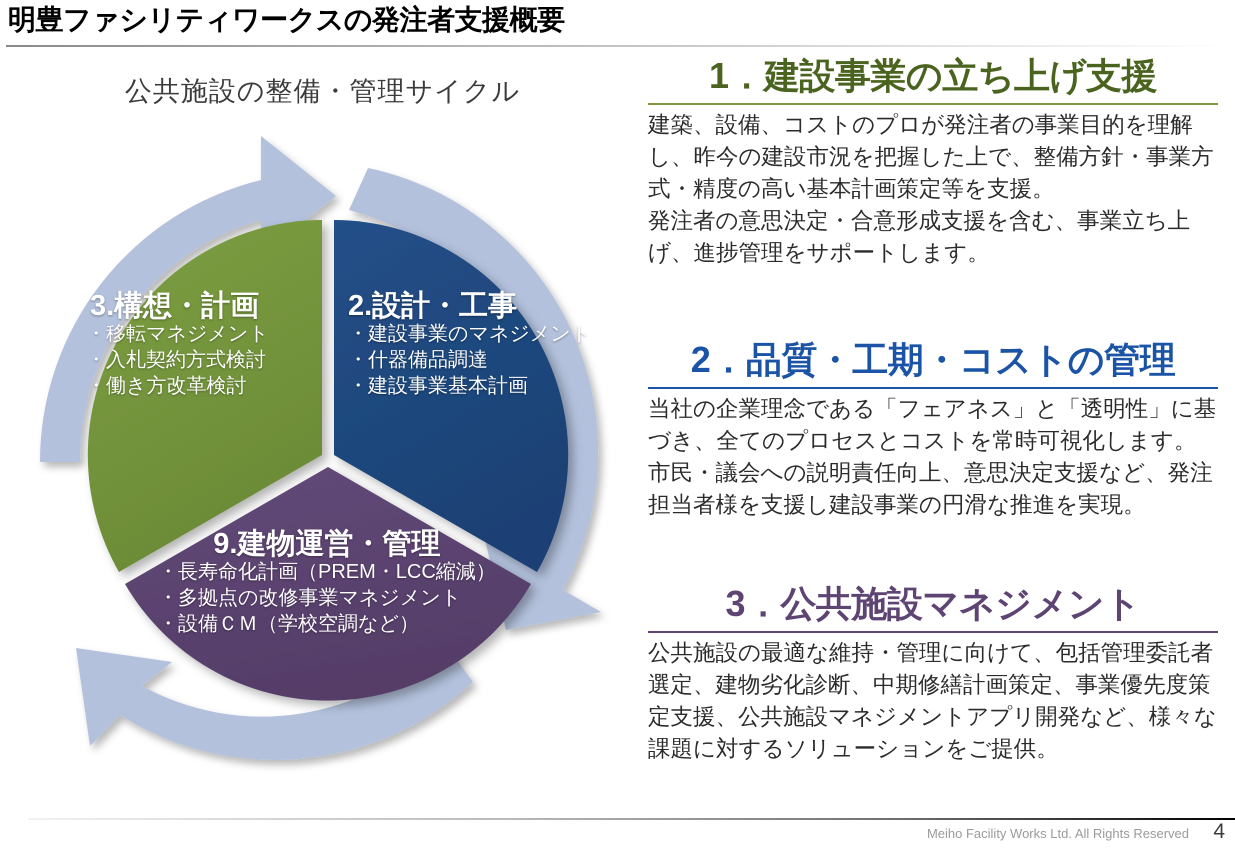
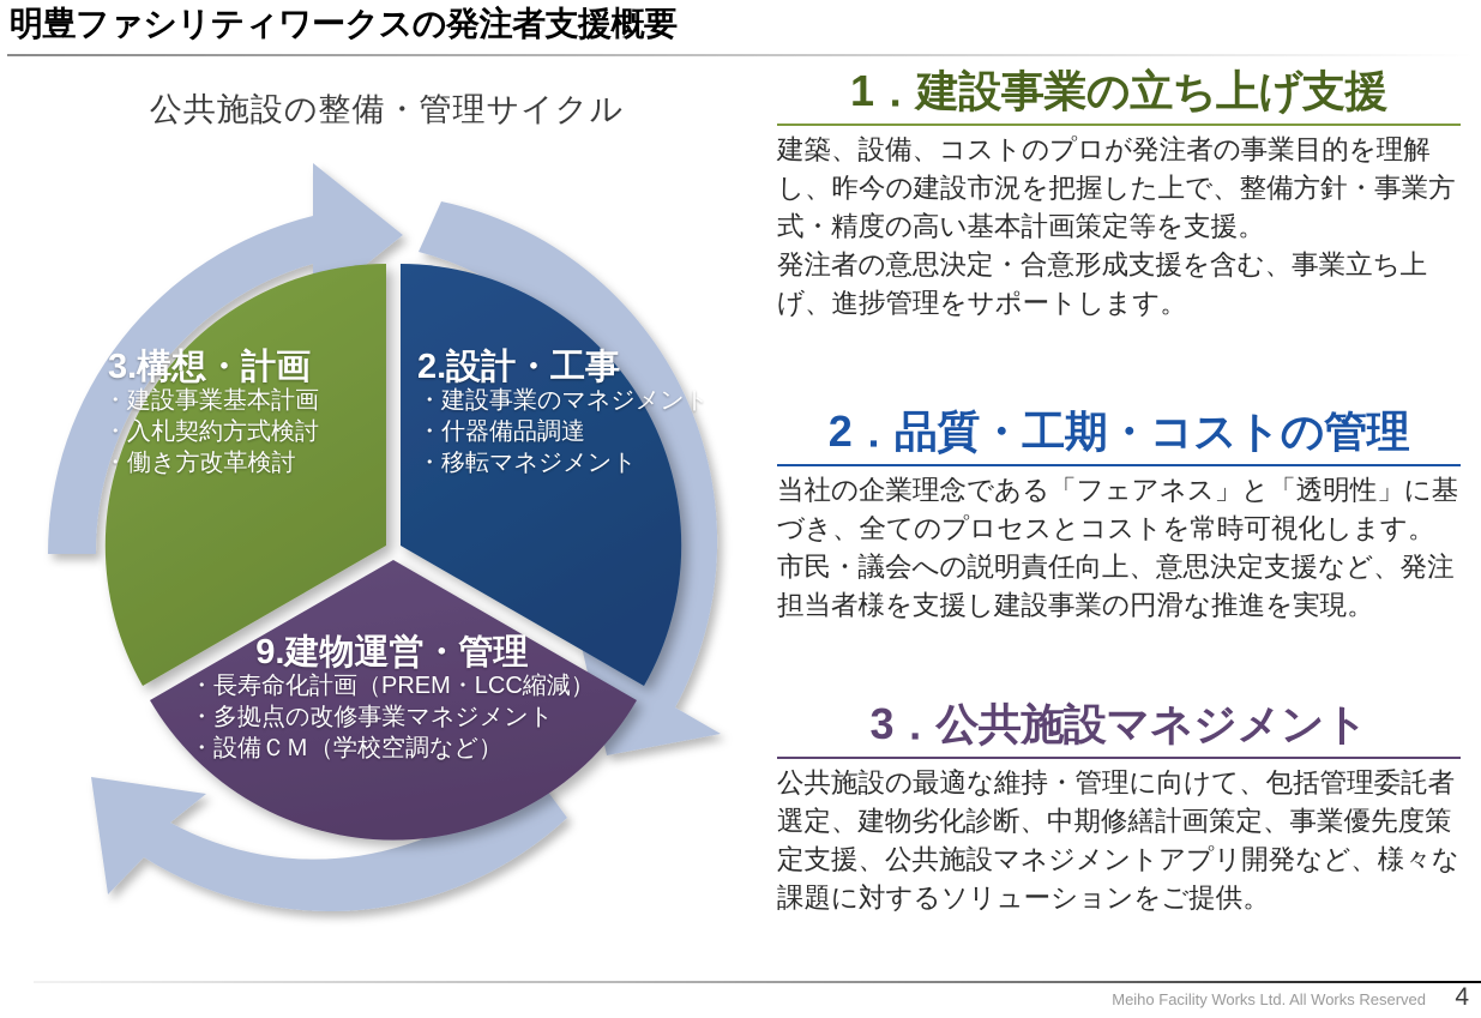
  明豊ファシリティワークスの発注者支援概要
  公共施設の整備・管理サイクル
  3.構想・計画
- ・移転マネジメント
+ ・建設事業基本計画
  ・入札契約方式検討
  ・働き方改革検討
  2.設計・工事
  ・建設事業のマネジメント
  ・什器備品調達
- ・建設事業基本計画
+ ・移転マネジメント
  9.建物運営・管理
  ・長寿命化計画（PREM・LCC縮減）
  ・多拠点の改修事業マネジメント
  ・設備ＣＭ（学校空調など）
  1．建設事業の立ち上げ支援
  建築、設備、コストのプロが発注者の事業目的を理解し、昨今の建設市況を把握した上で、整備方針・事業方式・精度の高い基本計画策定等を支援。
  発注者の意思決定・合意形成支援を含む、事業立ち上げ、進捗管理をサポートします。
  2．品質・工期・コストの管理
  当社の企業理念である「フェアネス」と「透明性」に基づき、全てのプロセスとコストを常時可視化します。市民・議会への説明責任向上、意思決定支援など、発注担当者様を支援し建設事業の円滑な推進を実現。
  3．公共施設マネジメント
  公共施設の最適な維持・管理に向けて、包括管理委託者選定、建物劣化診断、中期修繕計画策定、事業優先度策定支援、公共施設マネジメントアプリ開発など、様々な課題に対するソリューションをご提供。
- Meiho Facility Works Ltd. All Rights Reserved
+ Meiho Facility Works Ltd. All Works Reserved
  4
